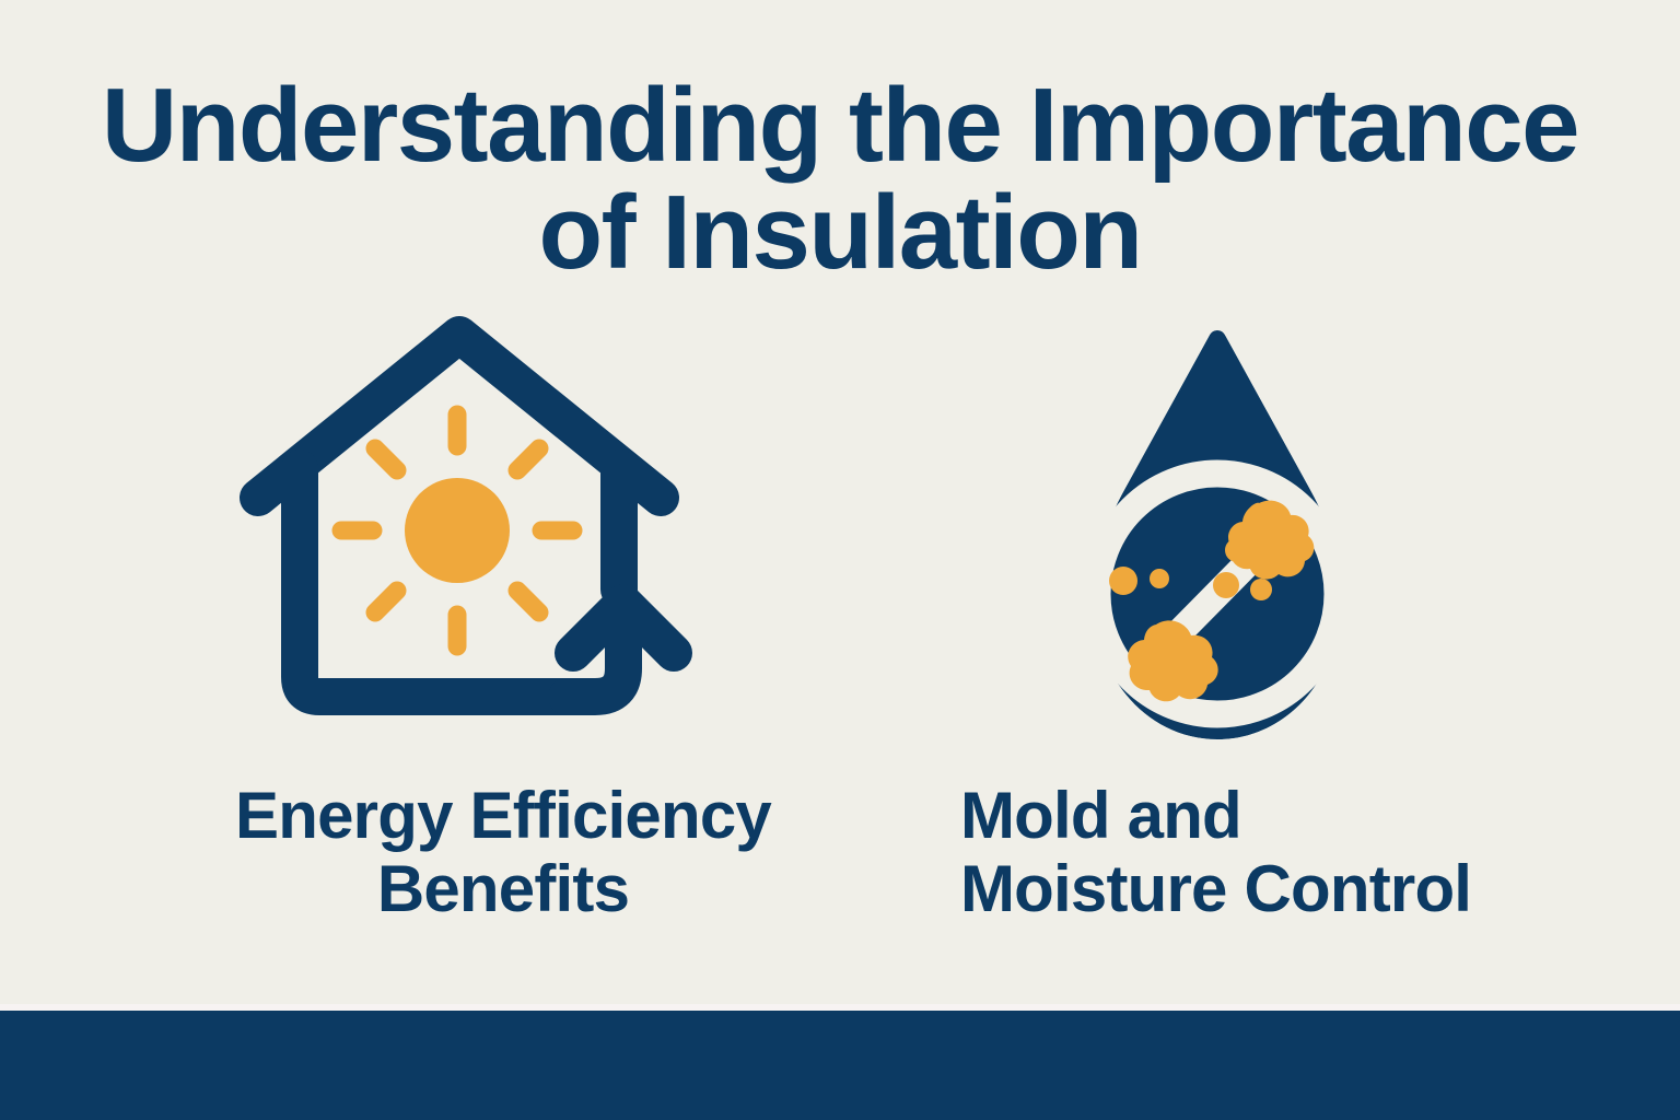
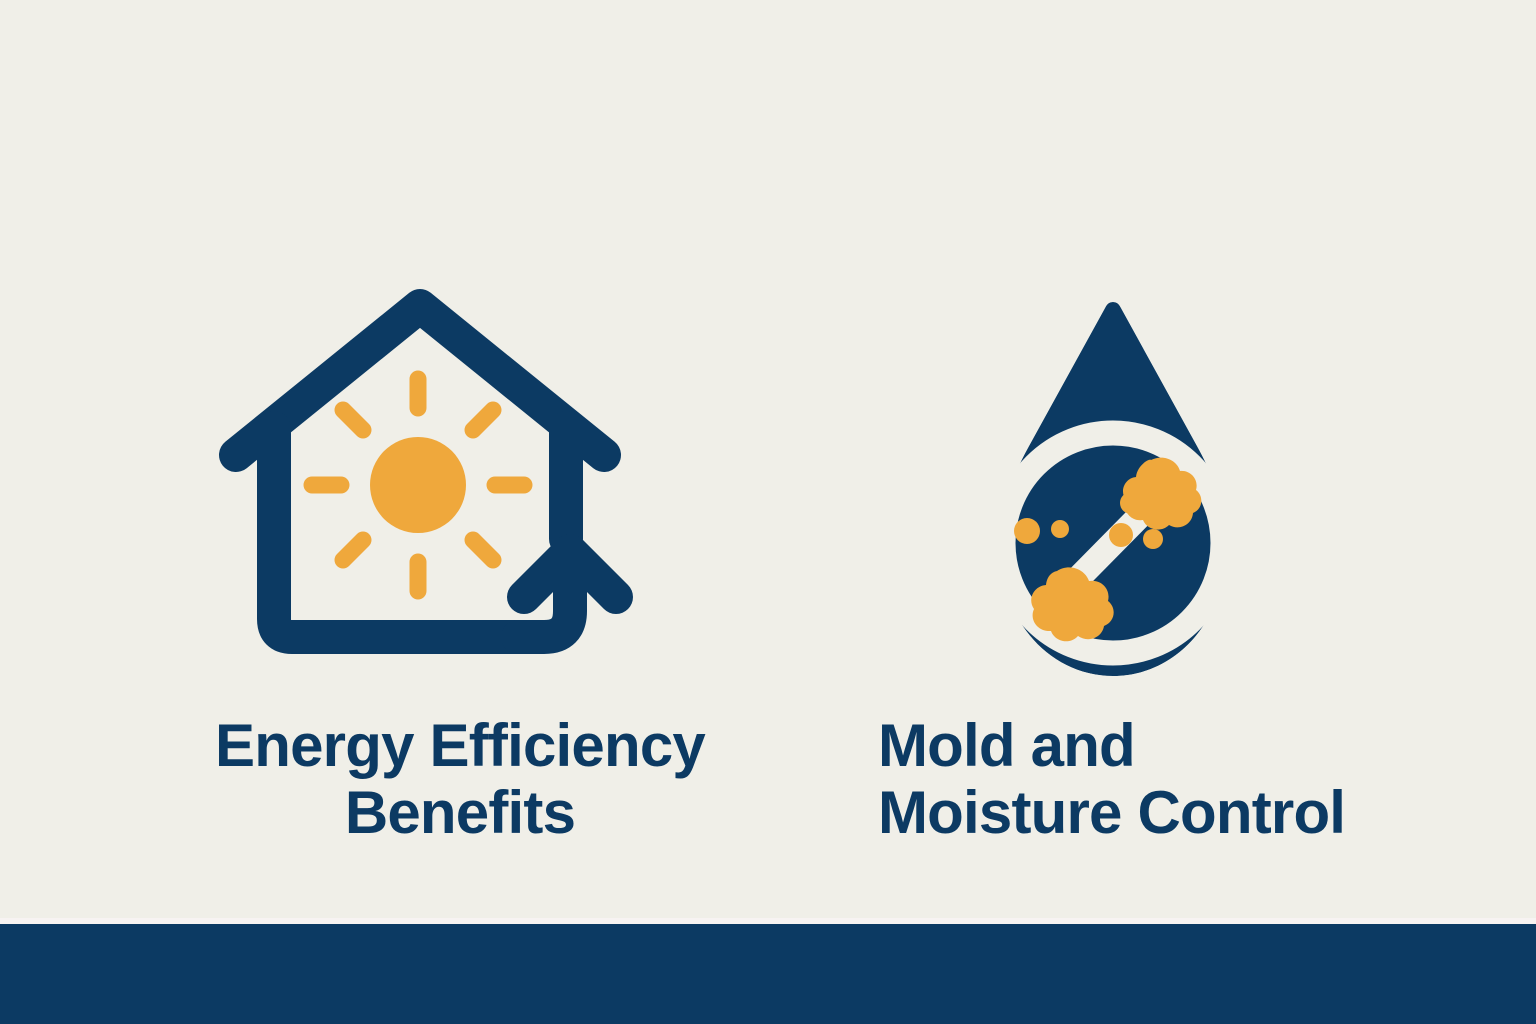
- Understanding the Importance
- of Insulation
  Energy Efficiency
  Benefits
  Mold and
  Moisture Control
